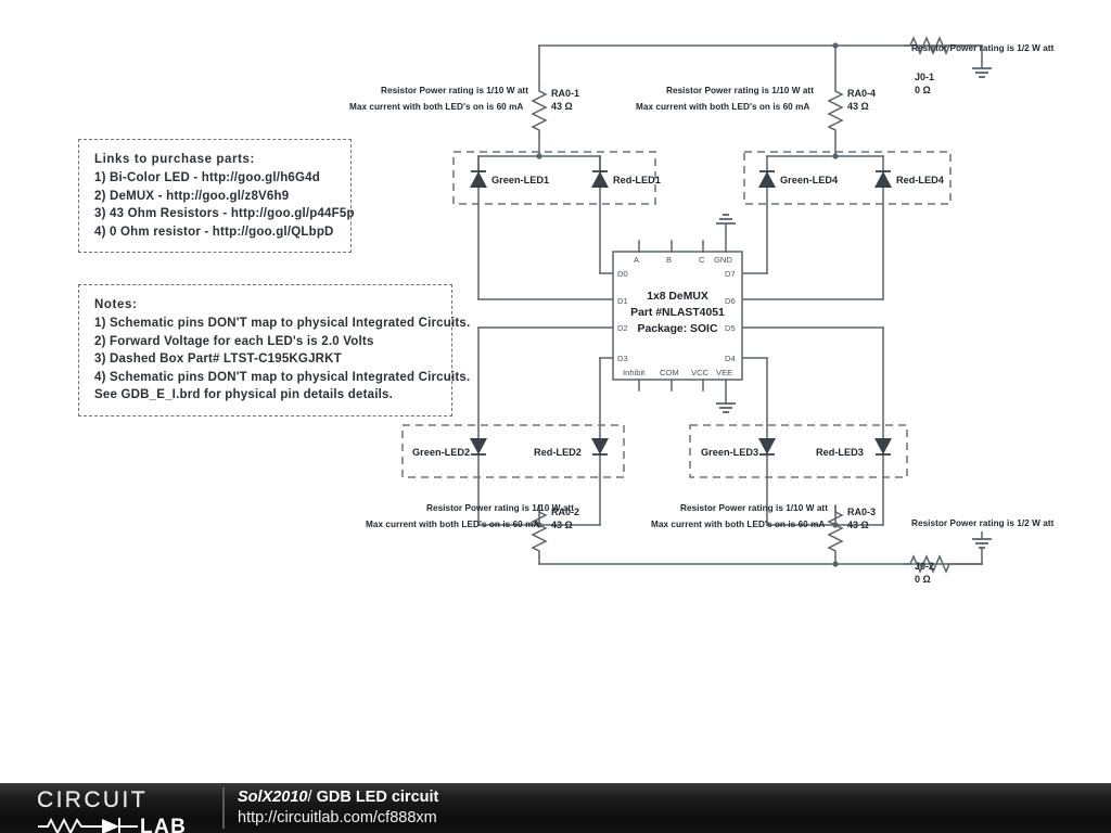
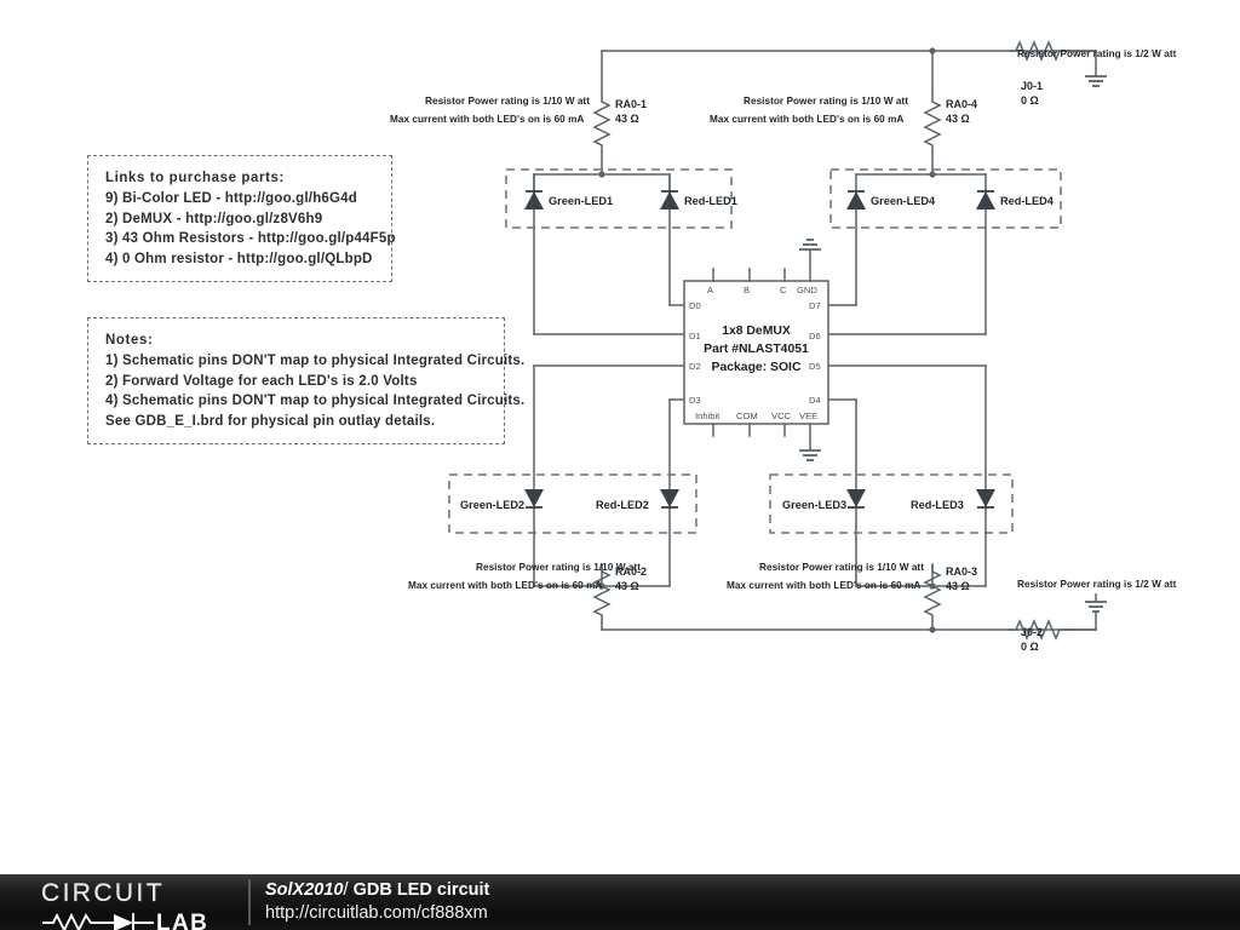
  Links to purchase parts:
- 1) Bi-Color LED - http://goo.gl/h6G4d
+ 9) Bi-Color LED - http://goo.gl/h6G4d
  2) DeMUX - http://goo.gl/z8V6h9
  3) 43 Ohm Resistors - http://goo.gl/p44F5p
  4) 0 Ohm resistor - http://goo.gl/QLbpD
  Notes:
  1) Schematic pins DON'T map to physical Integrated Circuits.
  2) Forward Voltage for each LED's is 2.0 Volts
- 3) Dashed Box Part# LTST-C195KGJRKT
  4) Schematic pins DON'T map to physical Integrated Circuits.
- See GDB_E_I.brd for physical pin details details.
+ See GDB_E_I.brd for physical pin outlay details.
  1x8 DeMUX
  Part #NLAST4051
  Package: SOIC
  A
  B
  C
  GND
  D0
  D1
  D2
  D3
  D7
  D6
  D5
  D4
  Inhibit
  COM
  VCC
  VEE
  Resistor Power rating is 1/10 W att
  Max current with both LED's on is 60 mA
  RA0-1
  43 Ω
  Resistor Power rating is 1/10 W att
  Max current with both LED's on is 60 mA
  RA0-4
  43 Ω
  Resistor Power rating is 1/10 W att
  Max current with both LED's on is 60 mA
  RA0-2
  43 Ω
  Resistor Power rating is 1/10 W att
  Max current with both LED's on is 60 mA
  RA0-3
  43 Ω
  Resistor Power rating is 1/2 W att
  J0-1
  0 Ω
  Resistor Power rating is 1/2 W att
  J0-2
  0 Ω
  Green-LED1
  Red-LED1
  Green-LED4
  Red-LED4
  Green-LED2
  Red-LED2
  Green-LED3
  Red-LED3
  CIRCUIT
  LAB
  SolX2010/ GDB LED circuit
  http://circuitlab.com/cf888xm
